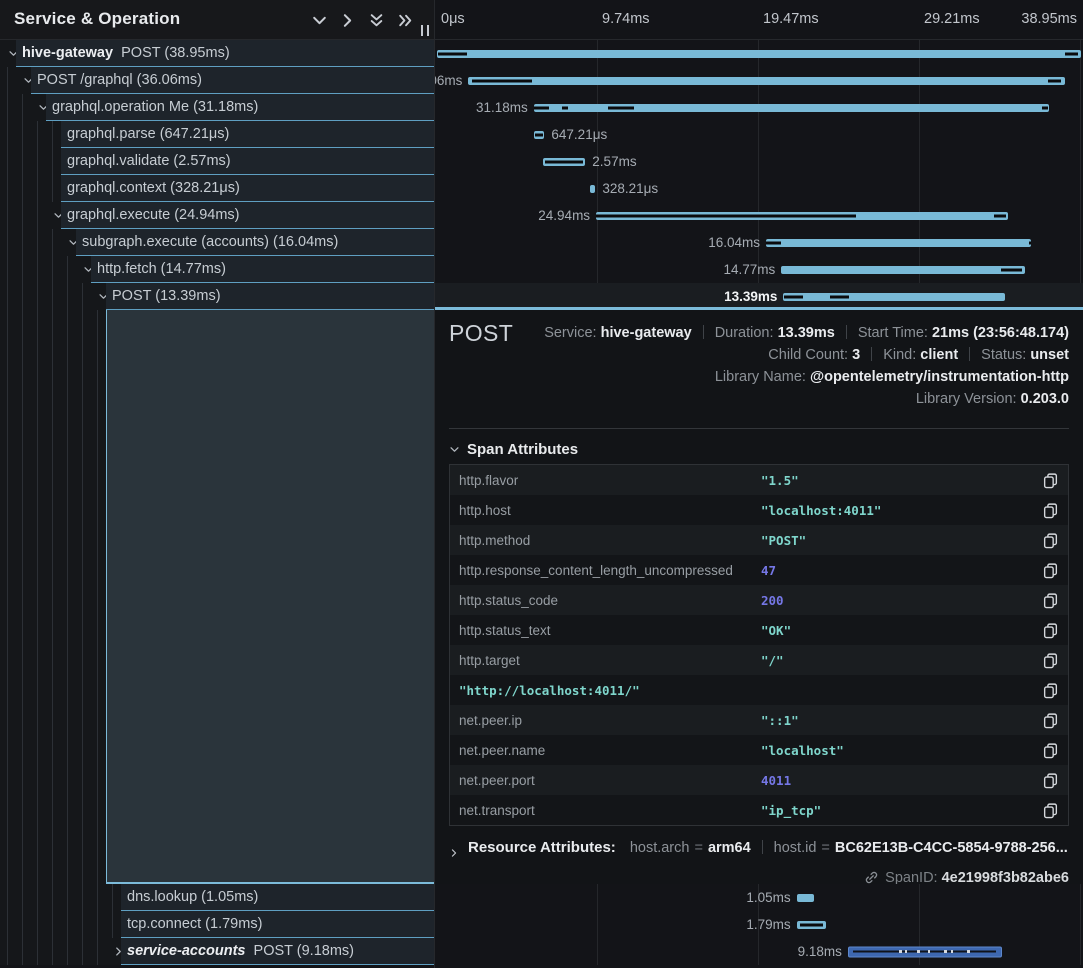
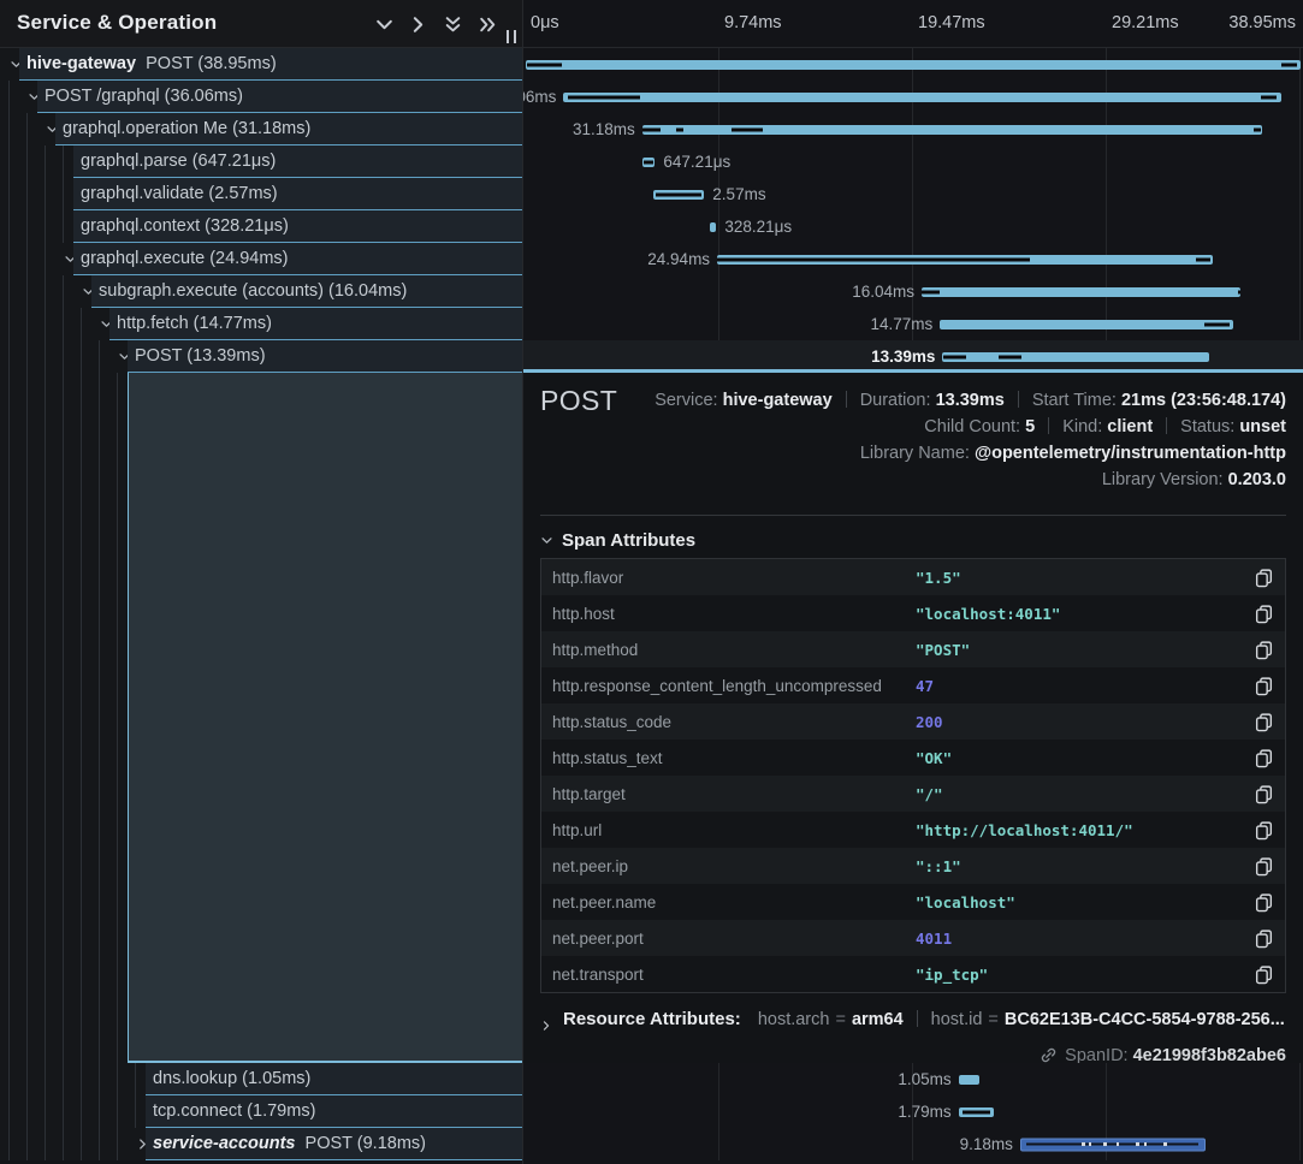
  Service & Operation
  0μs
  9.74ms
  19.47ms
  29.21ms
  38.95ms
  hive-gateway POST (38.95ms)
  POST /graphql (36.06ms)
  graphql.operation Me (31.18ms)
  31.18ms
  graphql.parse (647.21μs)
  647.21μs
  graphql.validate (2.57ms)
  2.57ms
  graphql.context (328.21μs)
  328.21μs
  graphql.execute (24.94ms)
  24.94ms
  subgraph.execute (accounts) (16.04ms)
  16.04ms
  http.fetch (14.77ms)
  14.77ms
  POST (13.39ms)
  13.39ms
  dns.lookup (1.05ms)
  1.05ms
  tcp.connect (1.79ms)
  1.79ms
  service-accounts POST (9.18ms)
  9.18ms
  POST
  Service: hive-gateway Duration: 13.39ms Start Time: 21ms (23:56:48.174)
- Child Count: 3 Kind: client Status: unset
+ Child Count: 5 Kind: client Status: unset
  Library Name: @opentelemetry/instrumentation-http
  Library Version: 0.203.0
  Span Attributes
  http.flavor
  "1.5"
  http.host
  "localhost:4011"
  http.method
  "POST"
  http.response_content_length_uncompressed
  47
  http.status_code
  200
  http.status_text
  "OK"
  http.target
  "/"
+ http.url
  "http://localhost:4011/"
  net.peer.ip
  "::1"
  net.peer.name
  "localhost"
  net.peer.port
  4011
  net.transport
  "ip_tcp"
  Resource Attributes: host.arch = arm64 host.id = BC62E13B-C4CC-5854-9788-256...
  SpanID: 4e21998f3b82abe6
